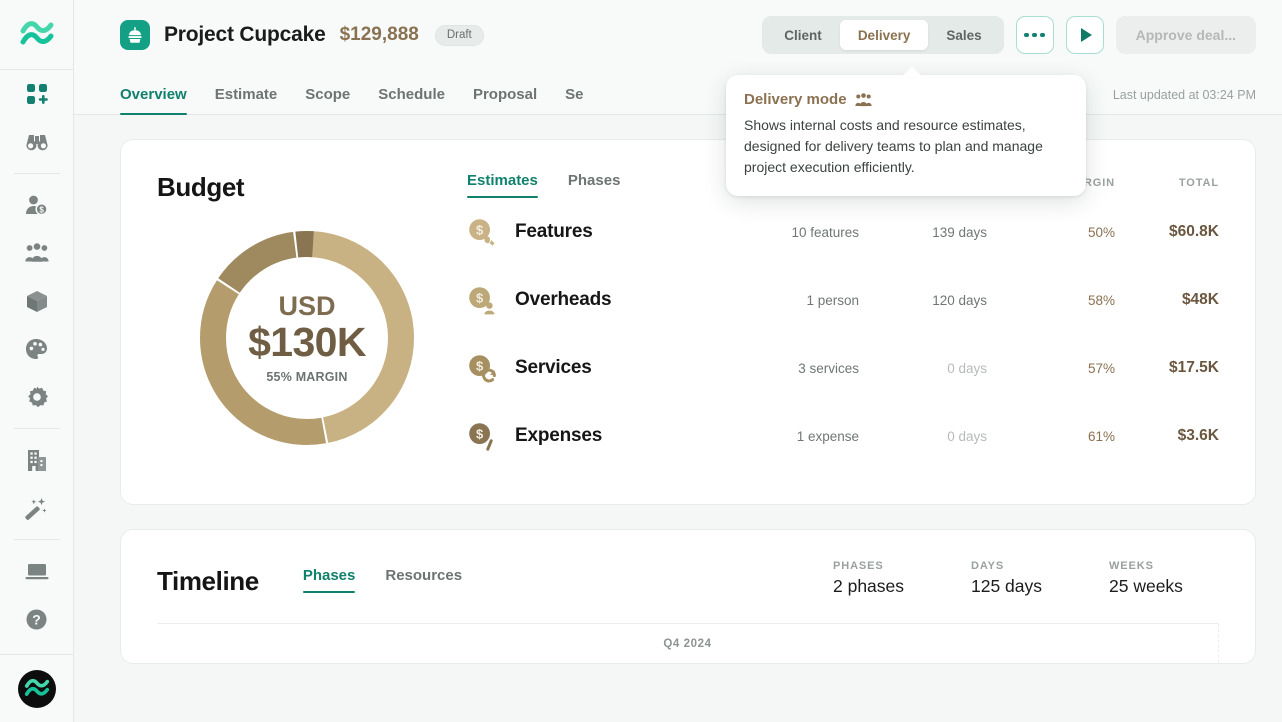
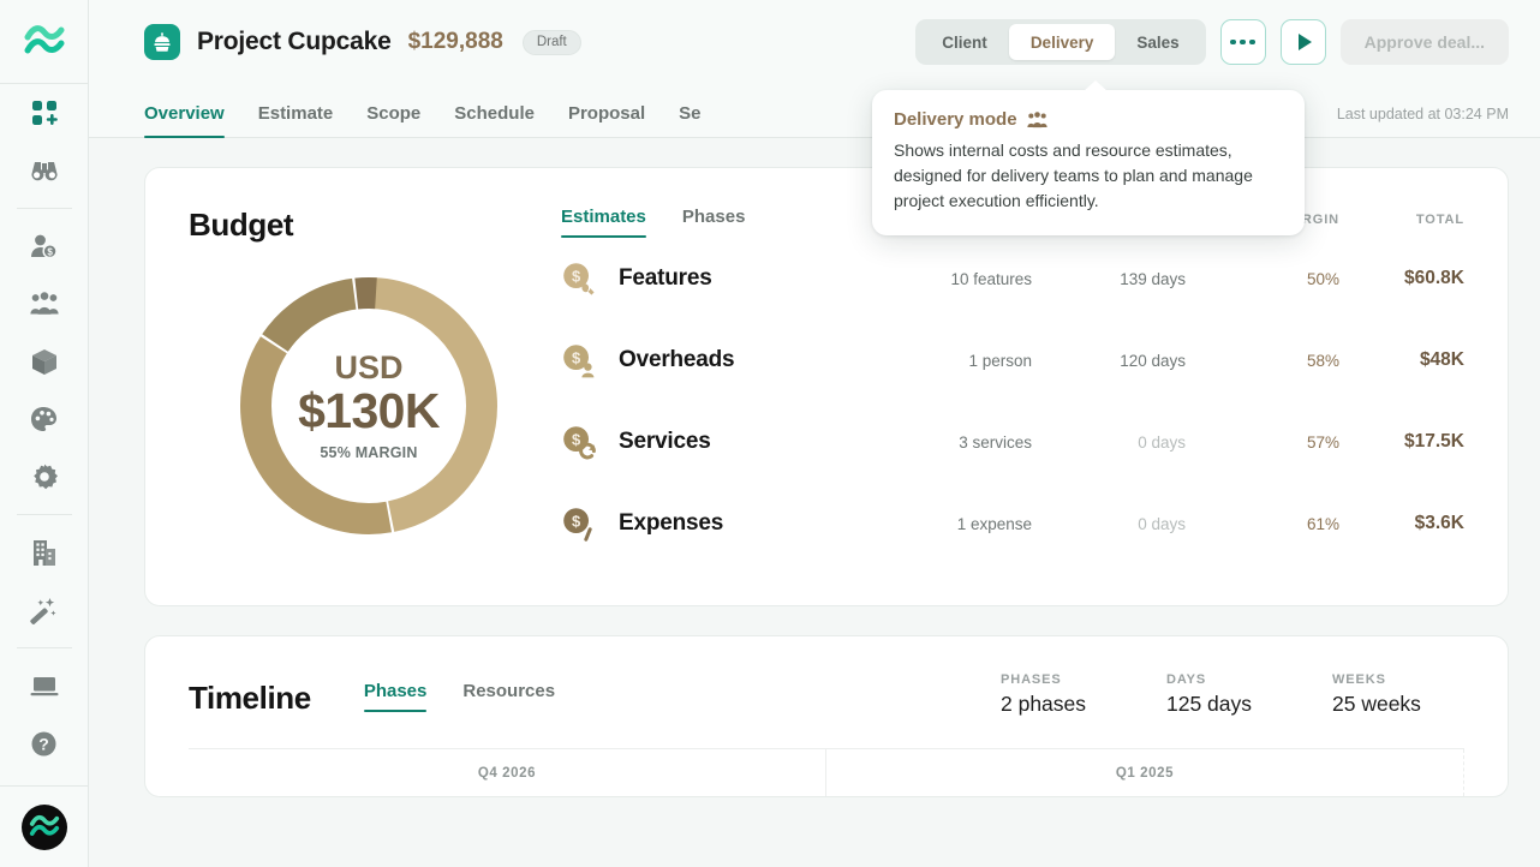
  $
  ?
  Project Cupcake
  $129,888
  Draft
  Client
  Delivery
  Sales
  Approve deal...
  Overview
  Estimate
  Scope
  Schedule
  Proposal
  Se
  Last updated at 03:24 PM
  Delivery mode
  Shows internal costs and resource estimates, designed for delivery teams to plan and manage project execution efficiently.
  Budget
  USD
  $130K
  55% MARGIN
  Estimates
  Phases
  TOTAL
  $
  Features
  10 features
  139 days
  50%
  $60.8K
  $
  Overheads
  1 person
  120 days
  58%
  $48K
  $
  Services
  3 services
  0 days
  57%
  $17.5K
  $
  Expenses
  1 expense
  0 days
  61%
  $3.6K
  Timeline
  Phases
  Resources
  PHASES
  2 phases
  DAYS
  125 days
  WEEKS
  25 weeks
- Q4 2024
+ Q4 2026
+ Q1 2025
